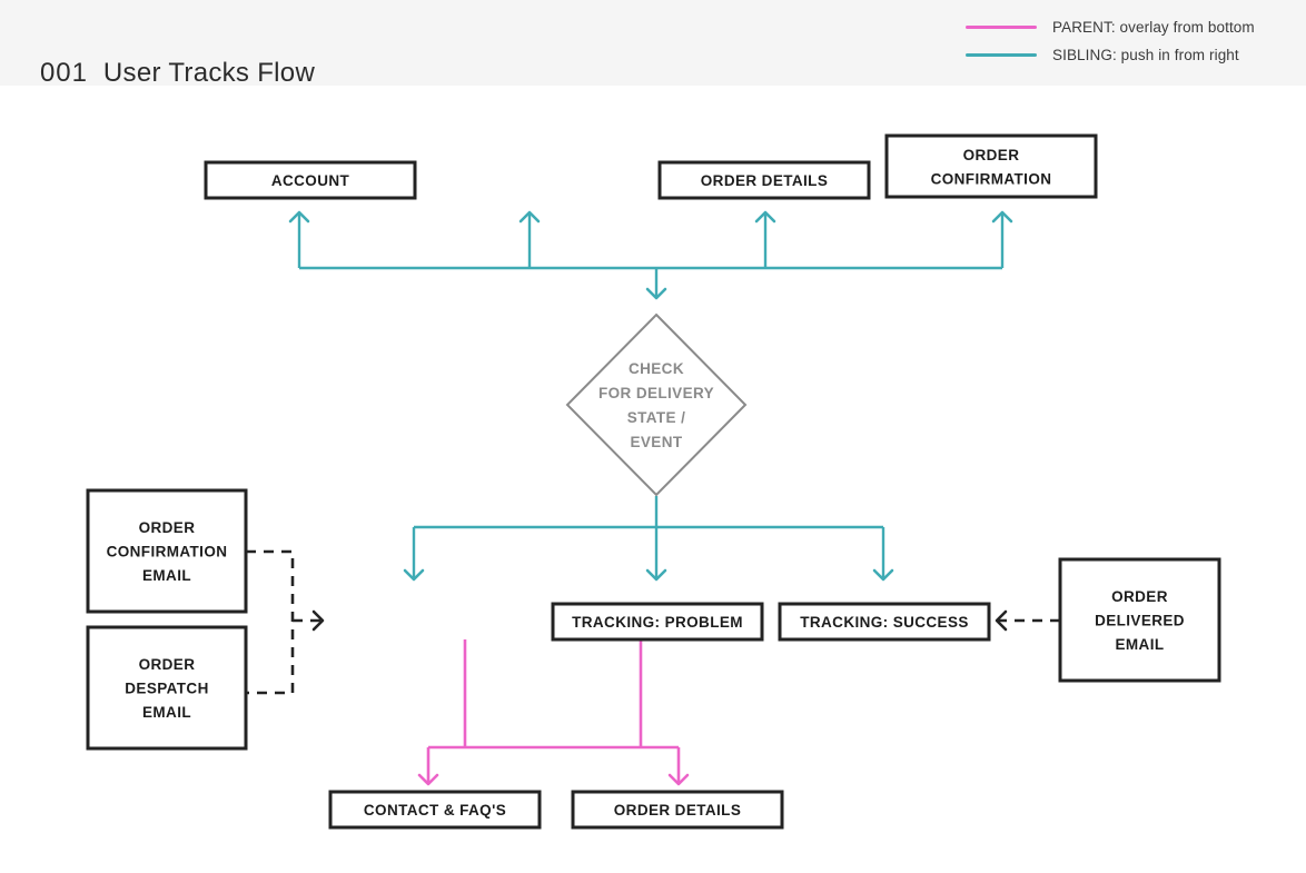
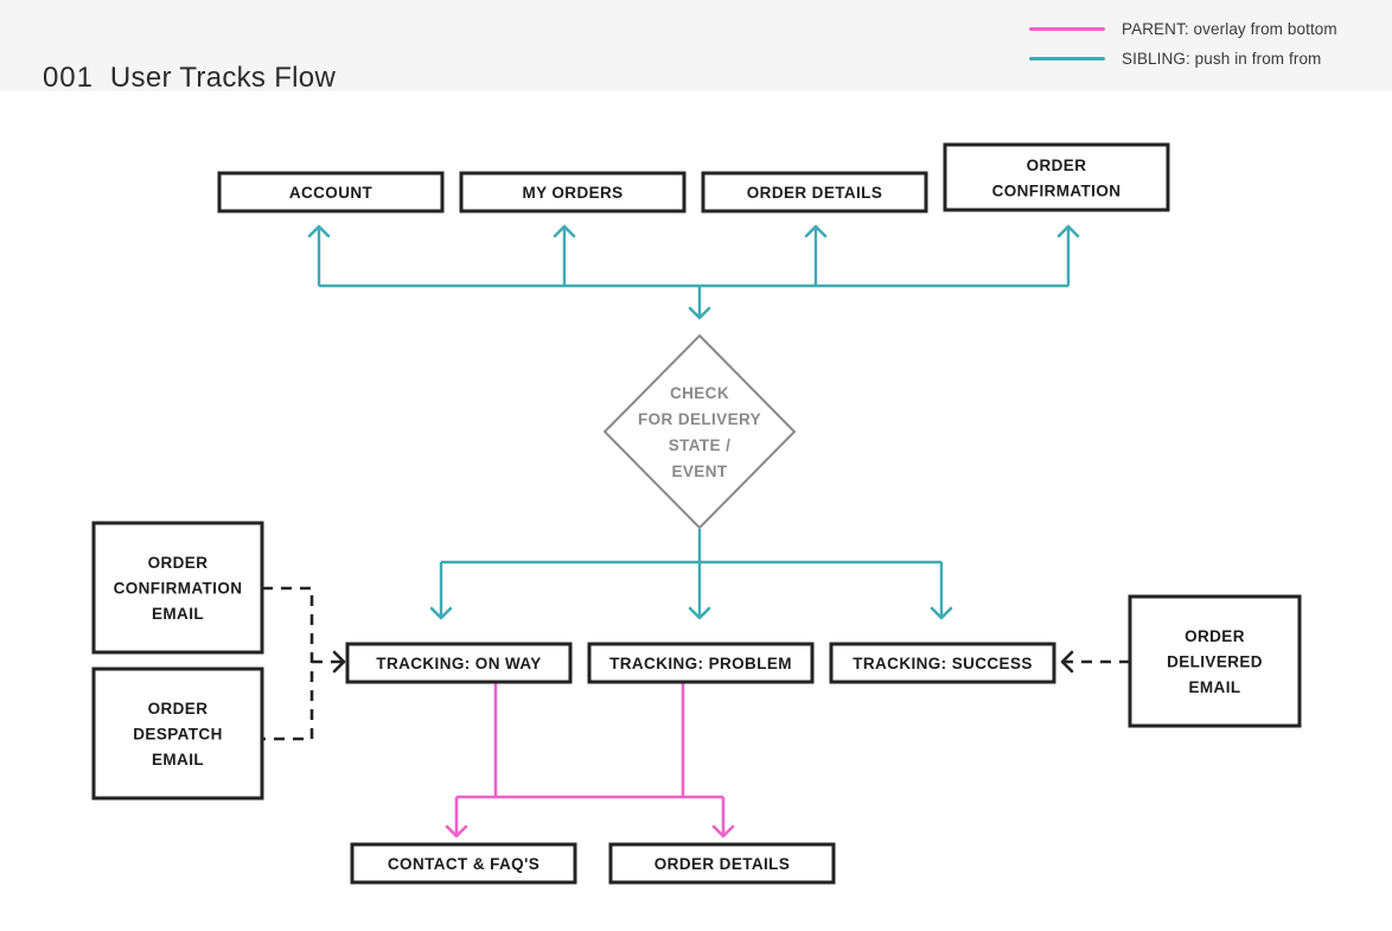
  001 User Tracks Flow
  PARENT: overlay from bottom
- SIBLING: push in from right
+ SIBLING: push in from from
  ACCOUNT
+ MY ORDERS
  ORDER DETAILS
  ORDER
  CONFIRMATION
  CHECK
  FOR DELIVERY
  STATE /
  EVENT
  ORDER
  CONFIRMATION
  EMAIL
  ORDER
  DESPATCH
  EMAIL
  ORDER
  DELIVERED
  EMAIL
+ TRACKING: ON WAY
  TRACKING: PROBLEM
  TRACKING: SUCCESS
  CONTACT & FAQ'S
  ORDER DETAILS
